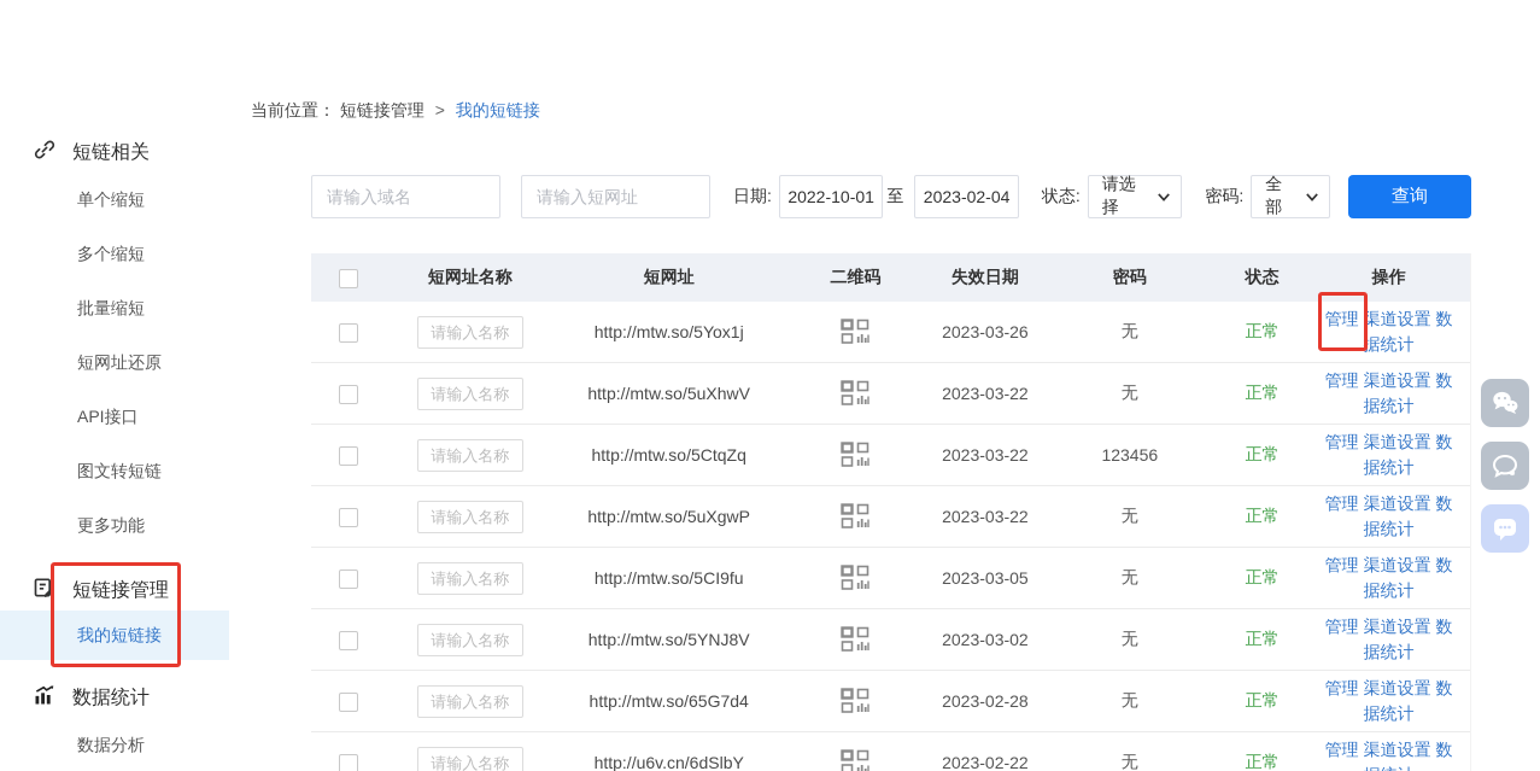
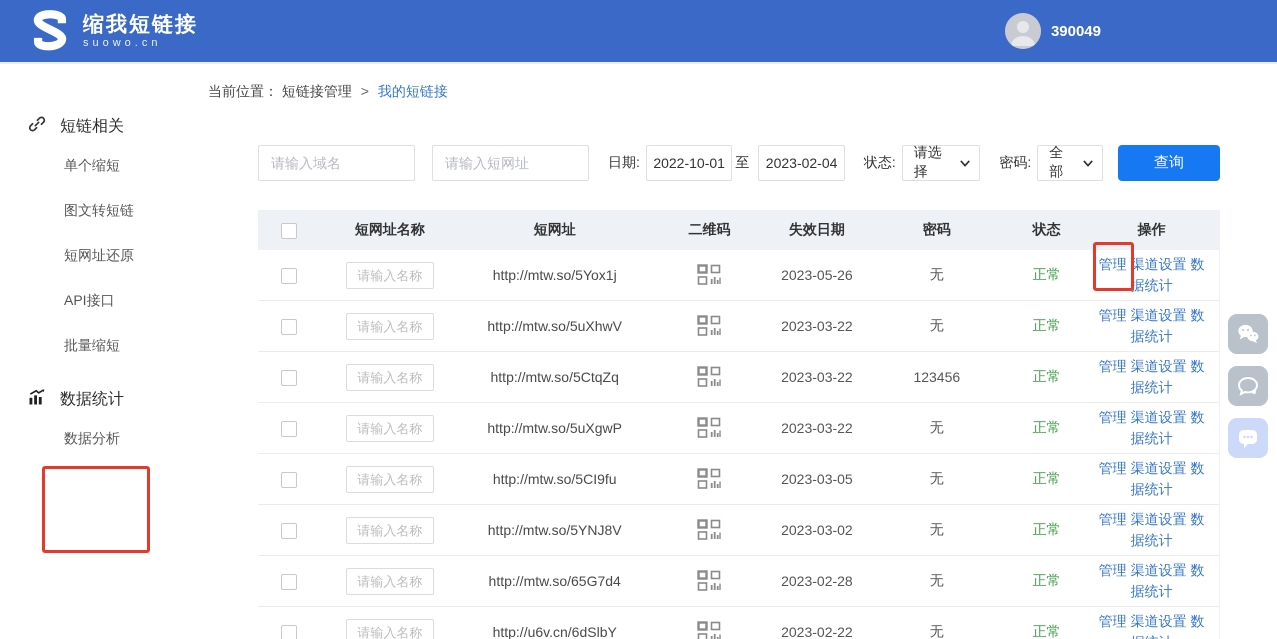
+ 缩我短链接
+ suowo.cn
+ 390049
  短链相关
  单个缩短
- 多个缩短
- 批量缩短
+ 图文转短链
  短网址还原
  API接口
- 图文转短链
+ 批量缩短
- 更多功能
- 短链接管理
- 我的短链接
  数据统计
  数据分析
  当前位置： 短链接管理 > 我的短链接
  请输入域名
  请输入短网址
  日期:
  2022-10-01
  至
  2023-02-04
  状态:
  请选择
  密码:
  全部
  查询
  短网址名称
  短网址
  二维码
  失效日期
  密码
  状态
  操作
  请输入名称
  http://mtw.so/5Yox1j
- 2023-03-26
+ 2023-05-26
  无
  正常
  管理 渠道设置 数据统计
  请输入名称
  http://mtw.so/5uXhwV
  2023-03-22
  无
  正常
  管理 渠道设置 数据统计
  请输入名称
  http://mtw.so/5CtqZq
  2023-03-22
  123456
  正常
  管理 渠道设置 数据统计
  请输入名称
  http://mtw.so/5uXgwP
  2023-03-22
  无
  正常
  管理 渠道设置 数据统计
  请输入名称
  http://mtw.so/5CI9fu
  2023-03-05
  无
  正常
  管理 渠道设置 数据统计
  请输入名称
  http://mtw.so/5YNJ8V
  2023-03-02
  无
  正常
  管理 渠道设置 数据统计
  请输入名称
  http://mtw.so/65G7d4
  2023-02-28
  无
  正常
  管理 渠道设置 数据统计
  请输入名称
  http://u6v.cn/6dSlbY
  2023-02-22
  无
  正常
  管理 渠道设置 数
